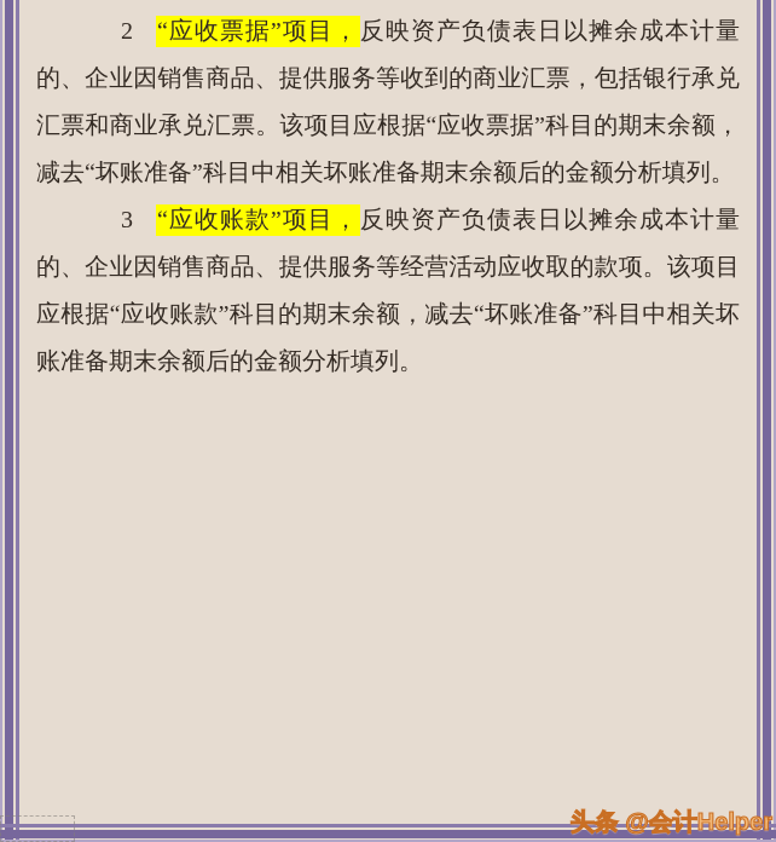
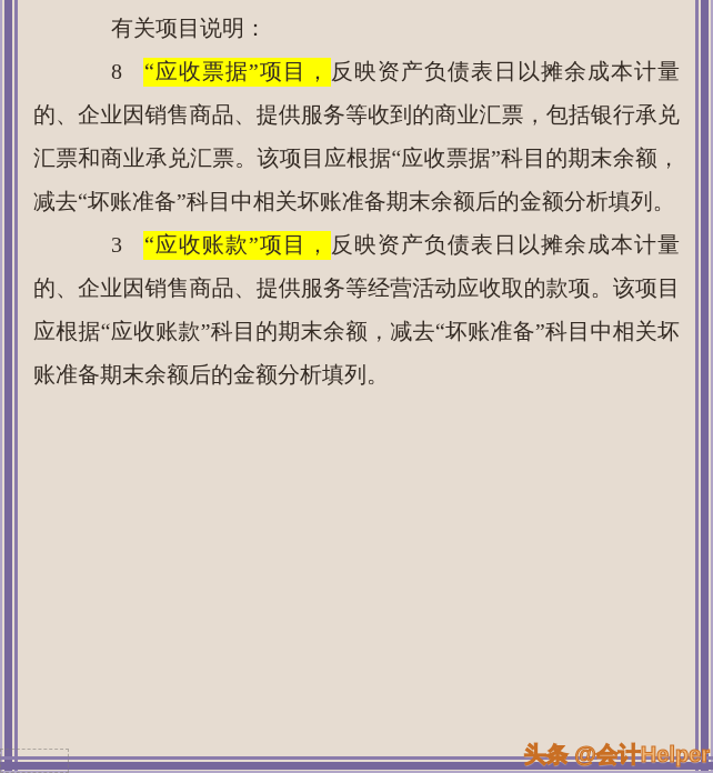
+ 有关项目说明：
- 2 “应收票据”项目，反映资产负债表日以摊余成本计量的、企业因销售商品、提供服务等收到的商业汇票，包括银行承兑汇票和商业承兑汇票。该项目应根据“应收票据”科目的期末余额， 减去“坏账准备”科目中相关坏账准备期末余额后的金额分析填列。
+ 8 “应收票据”项目，反映资产负债表日以摊余成本计量的、企业因销售商品、提供服务等收到的商业汇票，包括银行承兑汇票和商业承兑汇票。该项目应根据“应收票据”科目的期末余额， 减去“坏账准备”科目中相关坏账准备期末余额后的金额分析填列。
  3 “应收账款”项目，反映资产负债表日以摊余成本计量的、企业因销售商品、提供服务等经营活动应收取的款项。该项目应根据“应收账款”科目的期末余额，减去“坏账准备”科目中相关坏账准备期末余额后的金额分析填列。
  头条 @会计Helper
